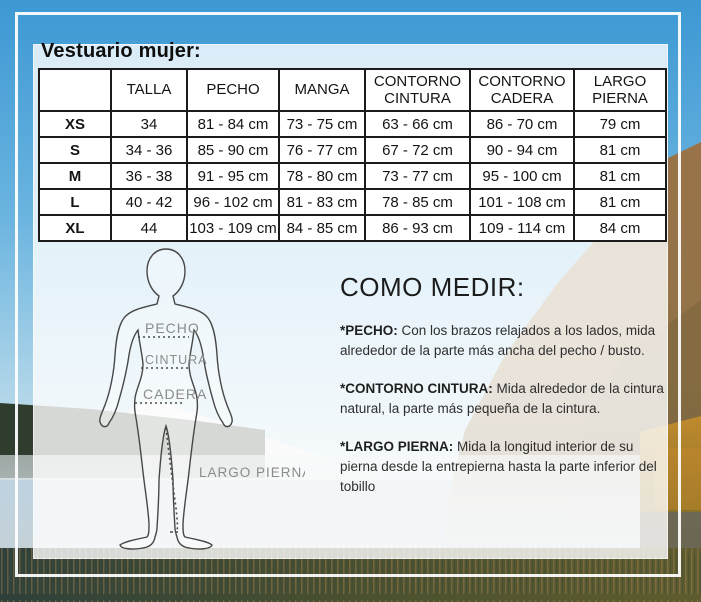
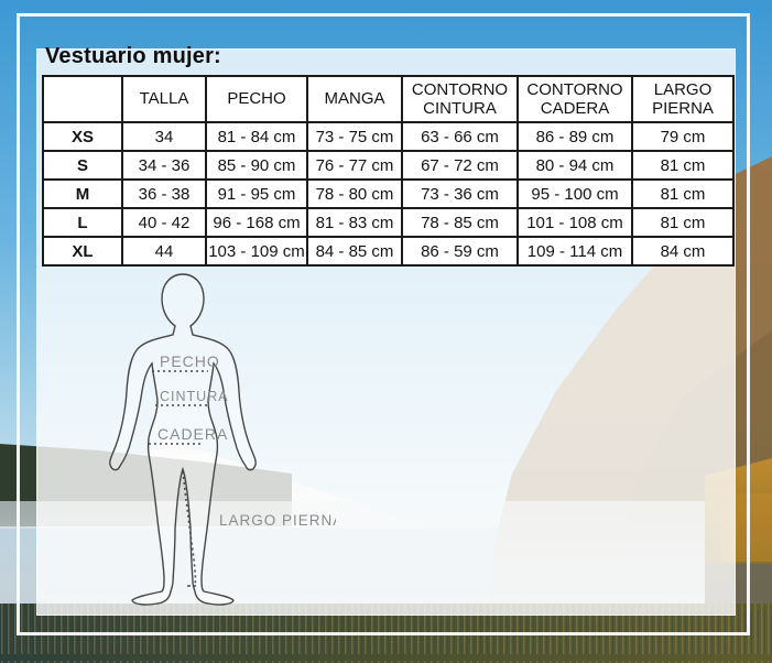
  Vestuario mujer:
  	TALLA	PECHO	MANGA	CONTORNO CINTURA	CONTORNO CADERA	LARGO PIERNA
- XS	34	81 - 84 cm	73 - 75 cm	63 - 66 cm	86 - 70 cm	79 cm
+ XS	34	81 - 84 cm	73 - 75 cm	63 - 66 cm	86 - 89 cm	79 cm
- S	34 - 36	85 - 90 cm	76 - 77 cm	67 - 72 cm	90 - 94 cm	81 cm
+ S	34 - 36	85 - 90 cm	76 - 77 cm	67 - 72 cm	80 - 94 cm	81 cm
- M	36 - 38	91 - 95 cm	78 - 80 cm	73 - 77 cm	95 - 100 cm	81 cm
+ M	36 - 38	91 - 95 cm	78 - 80 cm	73 - 36 cm	95 - 100 cm	81 cm
- L	40 - 42	96 - 102 cm	81 - 83 cm	78 - 85 cm	101 - 108 cm	81 cm
+ L	40 - 42	96 - 168 cm	81 - 83 cm	78 - 85 cm	101 - 108 cm	81 cm
- XL	44	103 - 109 cm	84 - 85 cm	86 - 93 cm	109 - 114 cm	84 cm
+ XL	44	103 - 109 cm	84 - 85 cm	86 - 59 cm	109 - 114 cm	84 cm
  PECHO
  CINTURA
  CADERA
  LARGO PIERN
- COMO MEDIR:
- *PECHO: Con los brazos relajados a los lados, mida alrededor de la parte más ancha del pecho / busto.
- *CONTORNO CINTURA: Mida alrededor de la cintura natural, la parte más pequeña de la cintura.
- *LARGO PIERNA: Mida la longitud interior de su pierna desde la entrepierna hasta la parte inferior del tobillo
